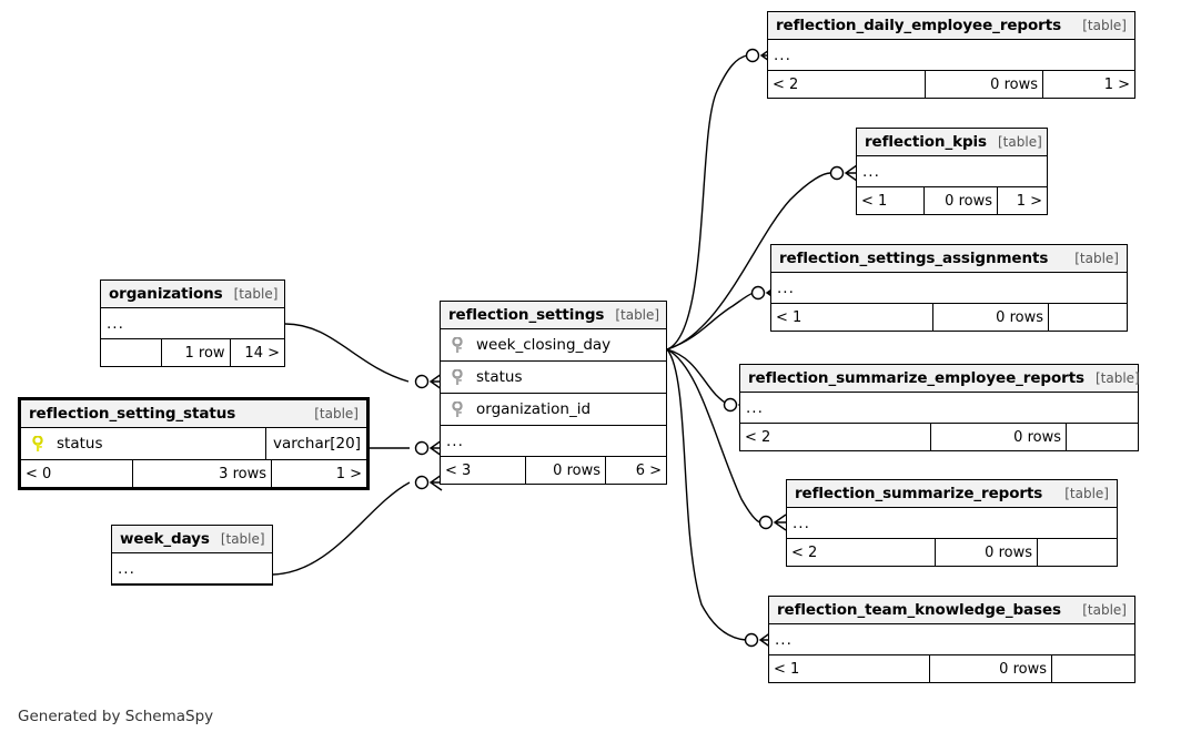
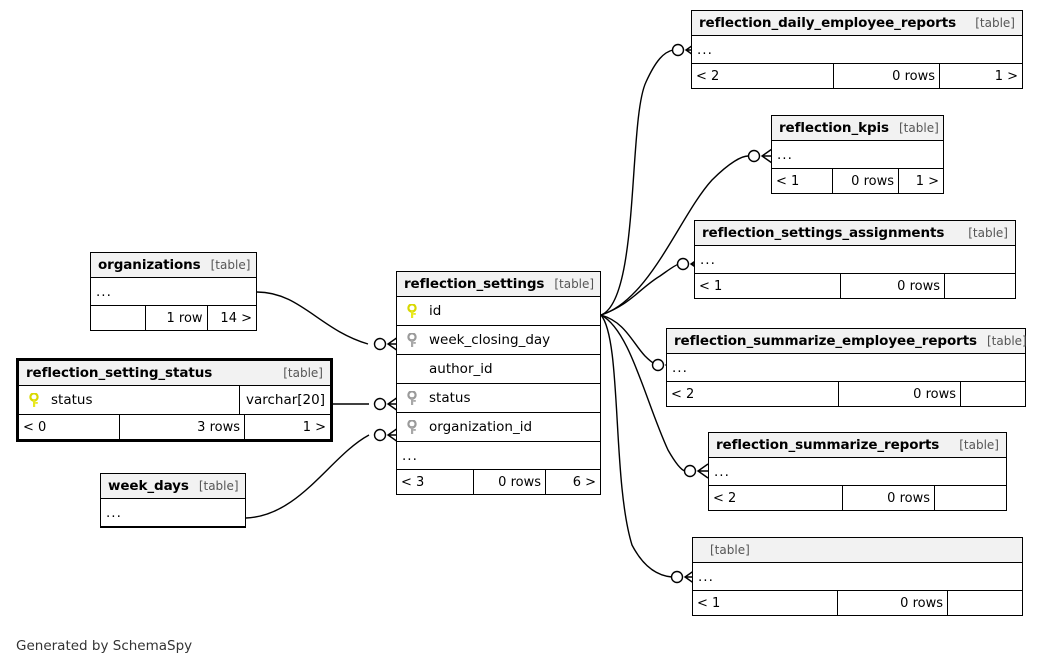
  organizations
  [table]
  ...
  1 row
  14 >
  reflection_setting_status
  [table]
  status
  varchar[20]
  < 0
  3 rows
  1 >
  week_days
  [table]
  ...
  reflection_settings
  [table]
+ id
  week_closing_day
+ author_id
  status
  organization_id
  ...
  < 3
  0 rows
  6 >
  reflection_daily_employee_reports
  [table]
  ...
  < 2
  0 rows
  1 >
  reflection_kpis
  [table]
  ...
  < 1
  0 rows
  1 >
  reflection_settings_assignments
  [table]
  ...
  < 1
  0 rows
  reflection_summarize_employee_reports
  [table]
  ...
  < 2
  0 rows
  reflection_summarize_reports
  [table]
  ...
  < 2
  0 rows
- reflection_team_knowledge_bases
  [table]
  ...
  < 1
  0 rows
  Generated by SchemaSpy
